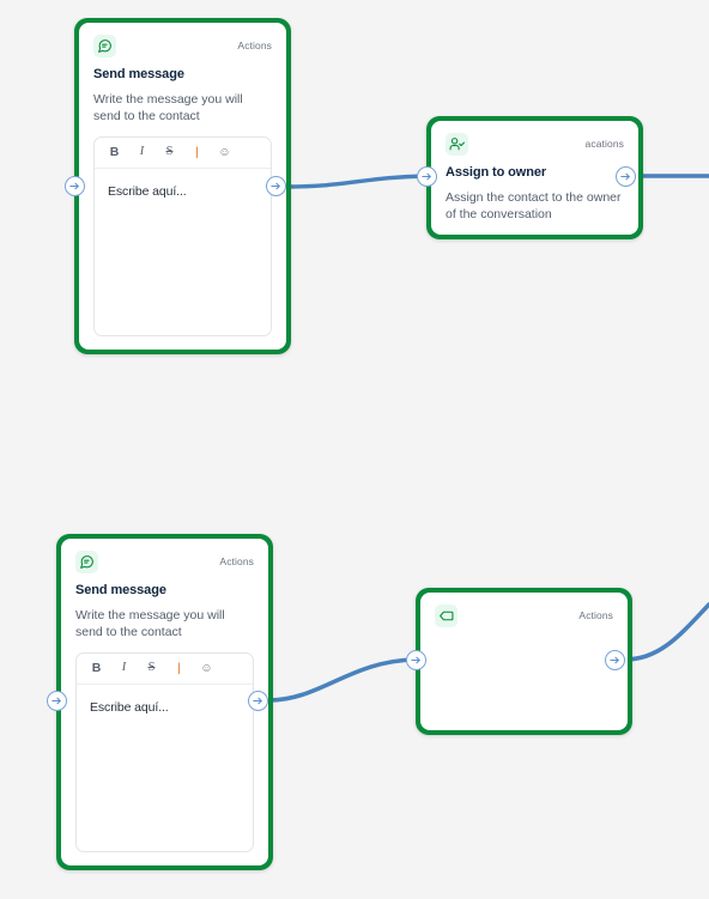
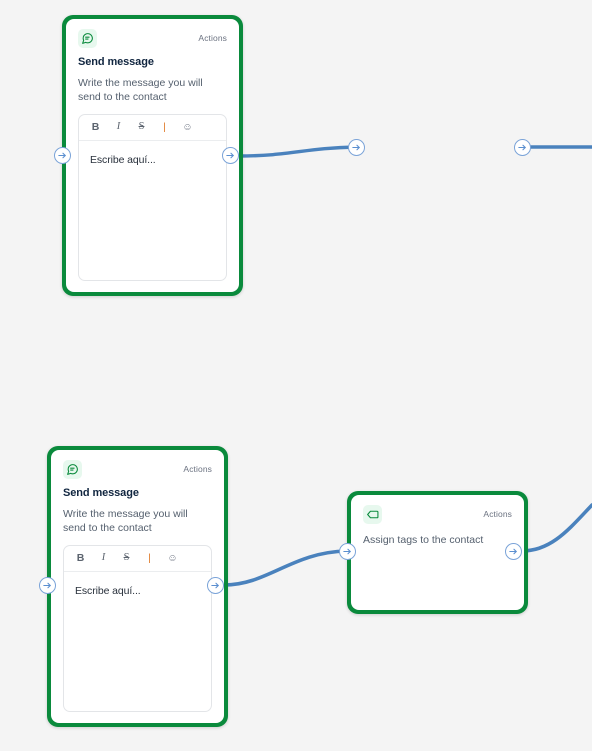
  Actions
  Send message
  Write the message you will send to the contact
  B
  I
  S
  |
  ☺
  Escribe aquí...
- acations
- Assign to owner
- Assign the contact to the owner of the conversation
  Actions
  Send message
  Write the message you will send to the contact
  B
  I
  S
  |
  ☺
  Escribe aquí...
  Actions
+ Assign tags to the contact
